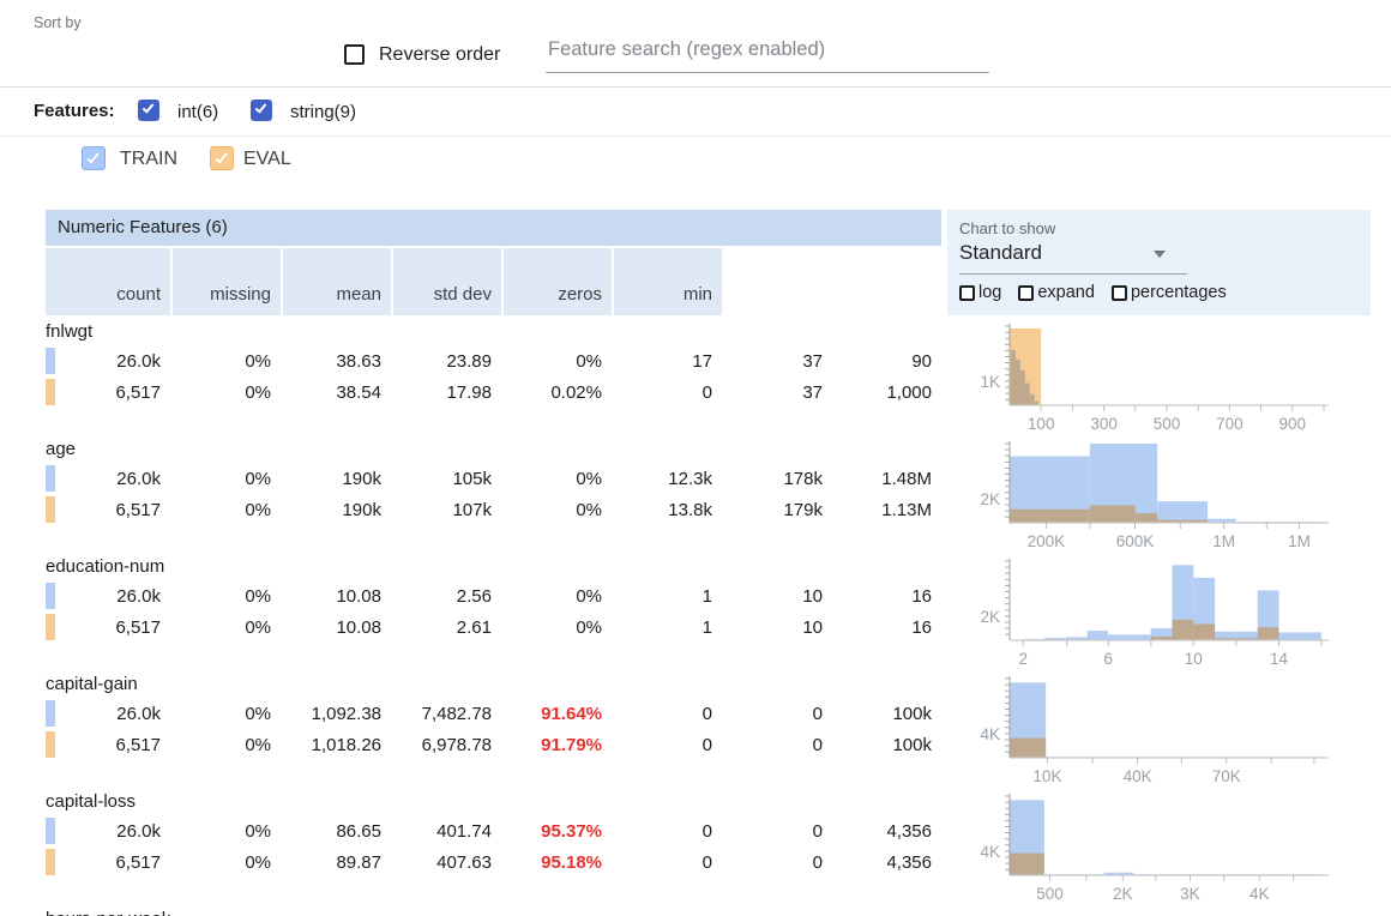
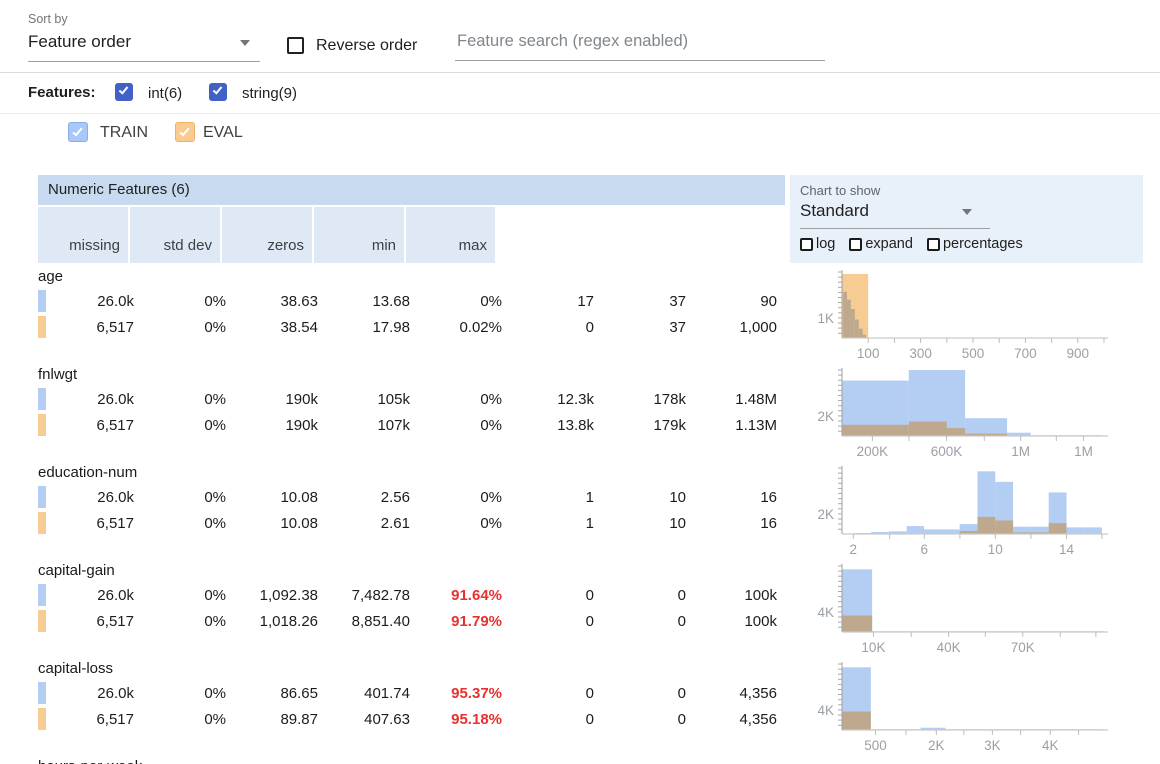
  Sort by
+ Feature order
  Reverse order
  Feature search (regex enabled)
  Features:
  int(6)
  string(9)
  TRAIN
  EVAL
  Numeric Features (6)
- count
  missing
- mean
  std dev
  zeros
  min
+ max
  Chart to show
  Standard
  log
  expand
  percentages
- fnlwgt
+ age
  26.0k
  0%
  38.63
- 23.89
+ 13.68
  0%
  17
  37
  90
  6,517
  0%
  38.54
  17.98
  0.02%
  0
  37
  1,000
  1K
  100
  300
  500
  700
  900
- age
+ fnlwgt
  26.0k
  0%
  190k
  105k
  0%
  12.3k
  178k
  1.48M
  6,517
  0%
  190k
  107k
  0%
  13.8k
  179k
  1.13M
  2K
  200K
  600K
  1M
  1M
  education-num
  26.0k
  0%
  10.08
  2.56
  0%
  1
  10
  16
  6,517
  0%
  10.08
  2.61
  0%
  1
  10
  16
  2K
  2
  6
  10
  14
  capital-gain
  26.0k
  0%
  1,092.38
  7,482.78
  91.64%
  0
  0
  100k
  6,517
  0%
  1,018.26
- 6,978.78
+ 8,851.40
  91.79%
  0
  0
  100k
  4K
  10K
  40K
  70K
  capital-loss
  26.0k
  0%
  86.65
  401.74
  95.37%
  0
  0
  4,356
  6,517
  0%
  89.87
  407.63
  95.18%
  0
  0
  4,356
  4K
  500
  2K
  3K
  4K
